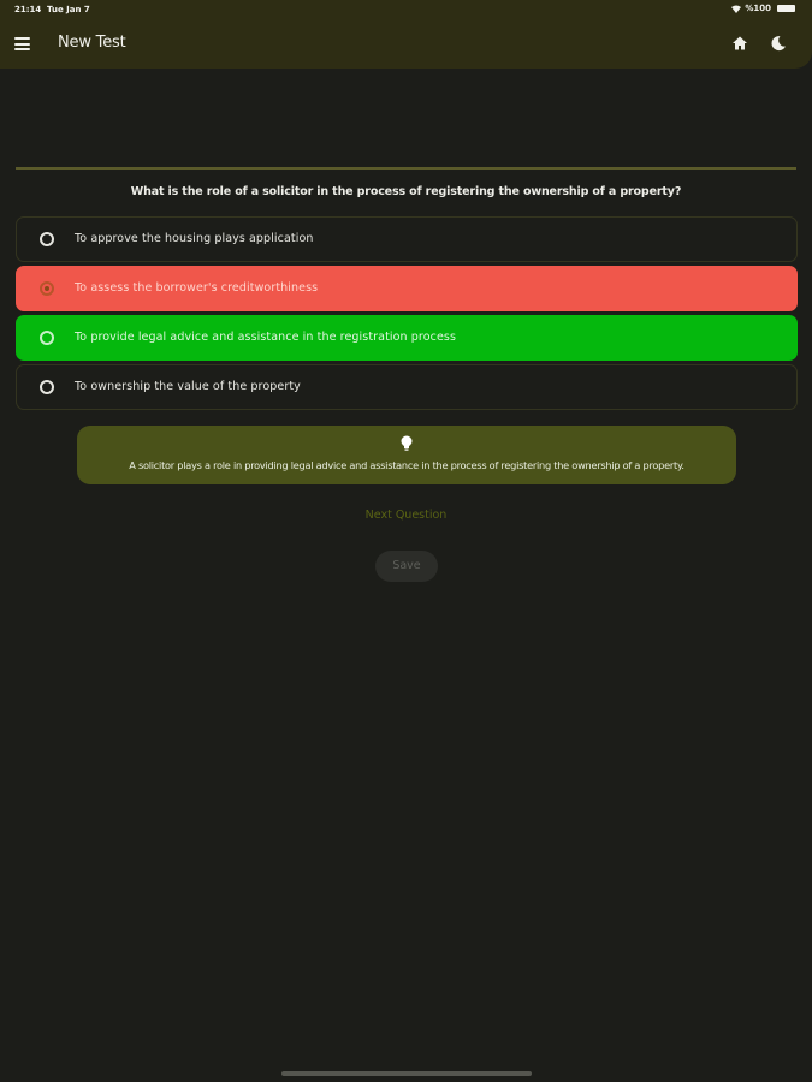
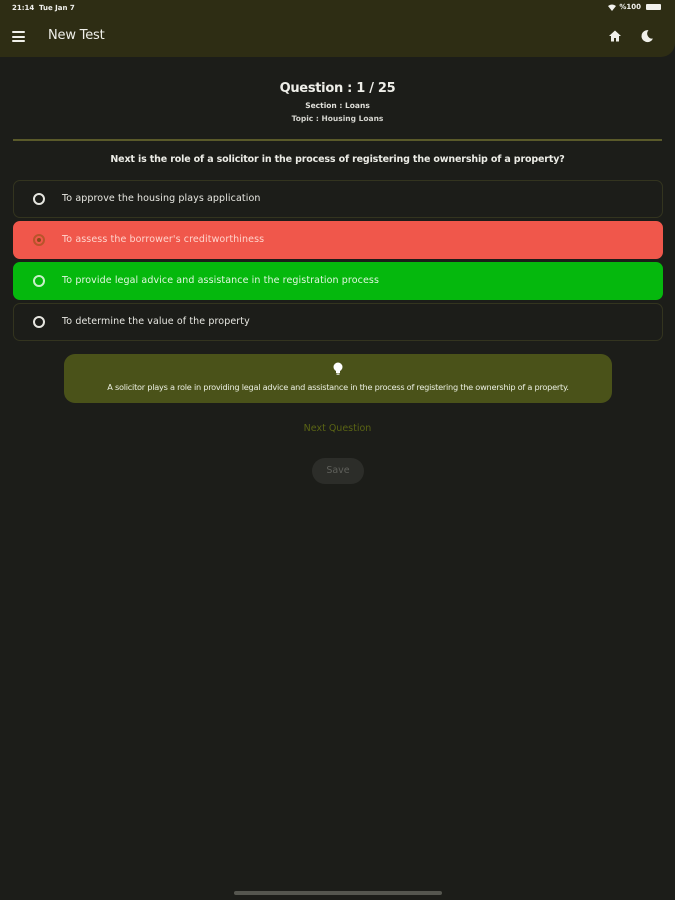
  21:14
  Tue Jan 7
  %100
  New Test
+ Question : 1 / 25
+ Section : Loans
+ Topic : Housing Loans
- What is the role of a solicitor in the process of registering the ownership of a property?
+ Next is the role of a solicitor in the process of registering the ownership of a property?
  To approve the housing plays application
  To assess the borrower's creditworthiness
  To provide legal advice and assistance in the registration process
- To ownership the value of the property
+ To determine the value of the property
  A solicitor plays a role in providing legal advice and assistance in the process of registering the ownership of a property.
  Next Question
  Save
